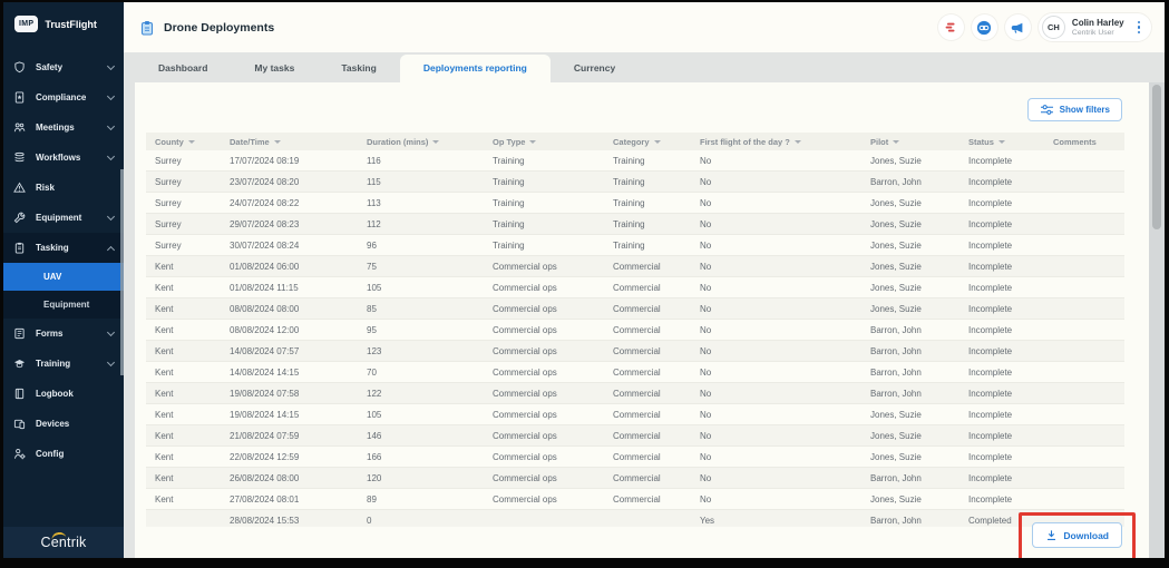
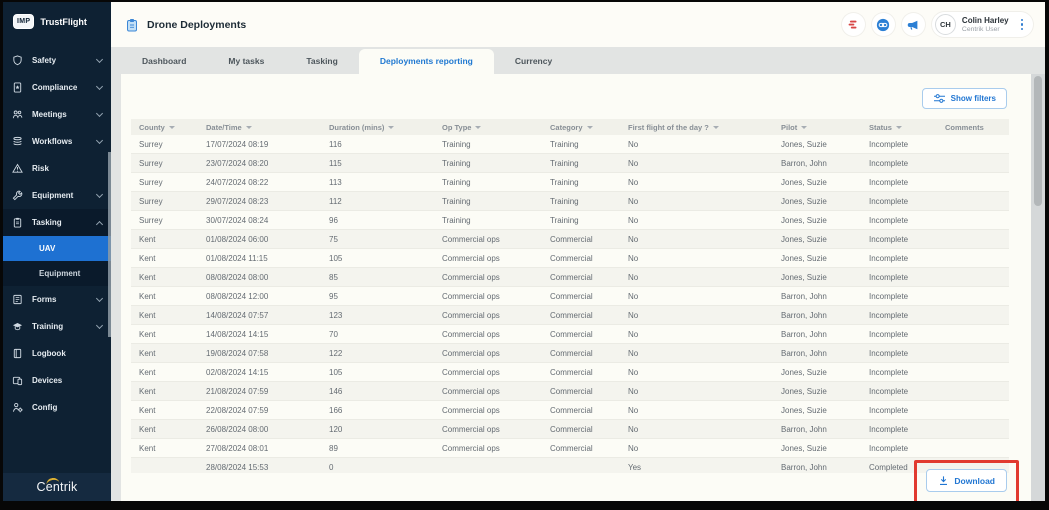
  TrustFlight
  Safety
  Compliance
  Meetings
  Workflows
  Risk
  Equipment
  Tasking
  UAV
  Equipment
  Forms
  Training
  Logbook
  Devices
  Config
  Centrik
  Drone Deployments
  CH
  Colin Harley
  Dashboard
  My tasks
  Tasking
  Deployments reporting
  Currency
  Show filters
  County
  Date/Time
  Duration (mins)
  Op Type
  Category
  First flight of the day ?
  Pilot
  Status
  Comments
  Surrey
  17/07/2024 08:19
  116
  Training
  Training
  No
  Jones, Suzie
  Incomplete
  Surrey
  23/07/2024 08:20
  115
  Training
  Training
  No
  Barron, John
  Incomplete
  Surrey
  24/07/2024 08:22
  113
  Training
  Training
  No
  Jones, Suzie
  Incomplete
  Surrey
  29/07/2024 08:23
  112
  Training
  Training
  No
  Jones, Suzie
  Incomplete
  Surrey
  30/07/2024 08:24
  96
  Training
  Training
  No
  Jones, Suzie
  Incomplete
  Kent
  01/08/2024 06:00
  75
  Commercial ops
  Commercial
  No
  Jones, Suzie
  Incomplete
  Kent
  01/08/2024 11:15
  105
  Commercial ops
  Commercial
  No
  Jones, Suzie
  Incomplete
  Kent
  08/08/2024 08:00
  85
  Commercial ops
  Commercial
  No
  Jones, Suzie
  Incomplete
  Kent
  08/08/2024 12:00
  95
  Commercial ops
  Commercial
  No
  Barron, John
  Incomplete
  Kent
  14/08/2024 07:57
  123
  Commercial ops
  Commercial
  No
  Barron, John
  Incomplete
  Kent
  14/08/2024 14:15
  70
  Commercial ops
  Commercial
  No
  Barron, John
  Incomplete
  Kent
  19/08/2024 07:58
  122
  Commercial ops
  Commercial
  No
  Barron, John
  Incomplete
  Kent
- 19/08/2024 14:15
+ 02/08/2024 14:15
  105
  Commercial ops
  Commercial
  No
  Jones, Suzie
  Incomplete
  Kent
  21/08/2024 07:59
  146
  Commercial ops
  Commercial
  No
  Jones, Suzie
  Incomplete
  Kent
- 22/08/2024 12:59
+ 22/08/2024 07:59
  166
  Commercial ops
  Commercial
  No
  Jones, Suzie
  Incomplete
  Kent
  26/08/2024 08:00
  120
  Commercial ops
  Commercial
  No
  Barron, John
  Incomplete
  Kent
  27/08/2024 08:01
  89
  Commercial ops
  Commercial
  No
  Jones, Suzie
  Incomplete
  28/08/2024 15:53
  0
  Yes
  Barron, John
  Completed
  Download
